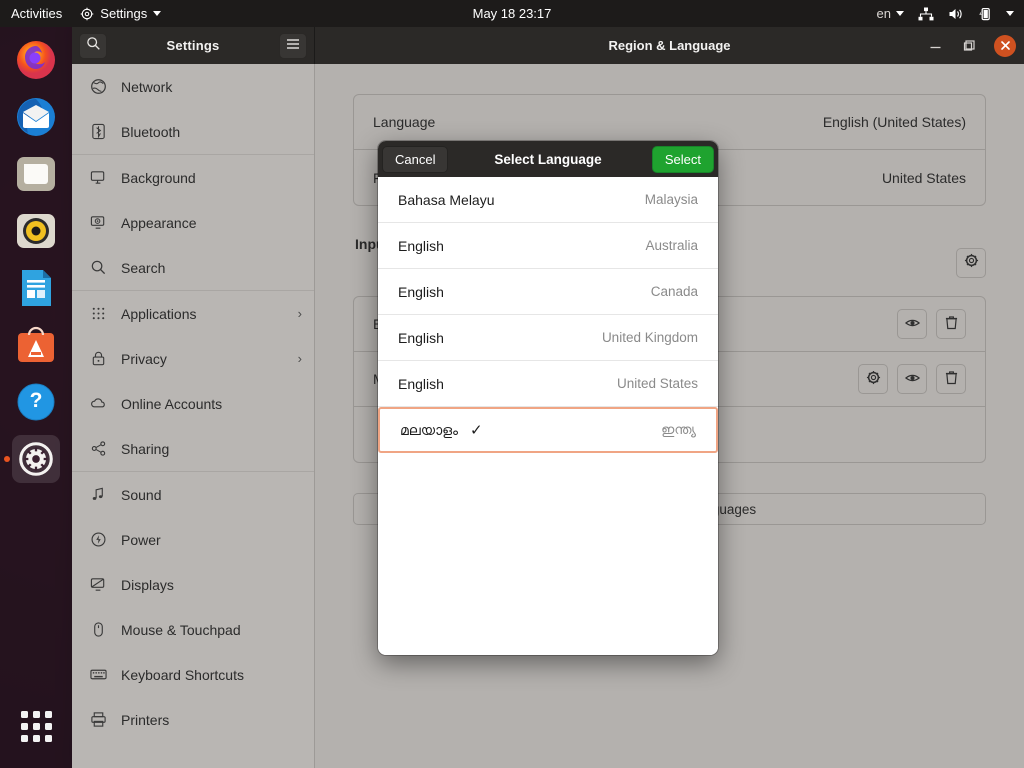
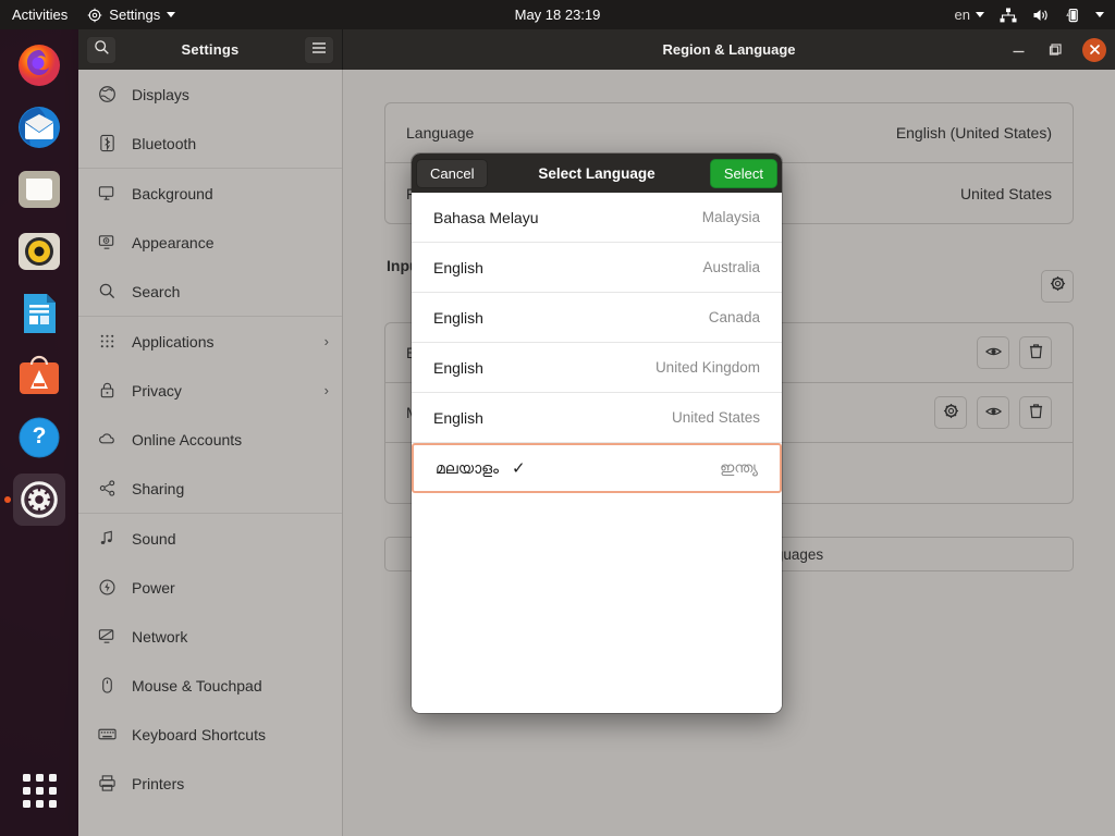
  Activities
  Settings
- May 18 23:17
+ May 18 23:19
  en
  ?
  Settings
  Region & Language
- Network
+ Displays
  Bluetooth
  Background
  Appearance
  Search
  Applications
  ›
  Privacy
  ›
  Online Accounts
  Sharing
  Sound
  Power
- Displays
+ Network
  Mouse & Touchpad
  Keyboard Shortcuts
  Printers
  Language
  English (United States)
  United States
  Cancel
  Select Language
  Select
  Bahasa Melayu
  Malaysia
  English
  Australia
  English
  Canada
  English
  United Kingdom
  English
  United States
  മലയാളം
  ✓
  ഇന്ത്യ
